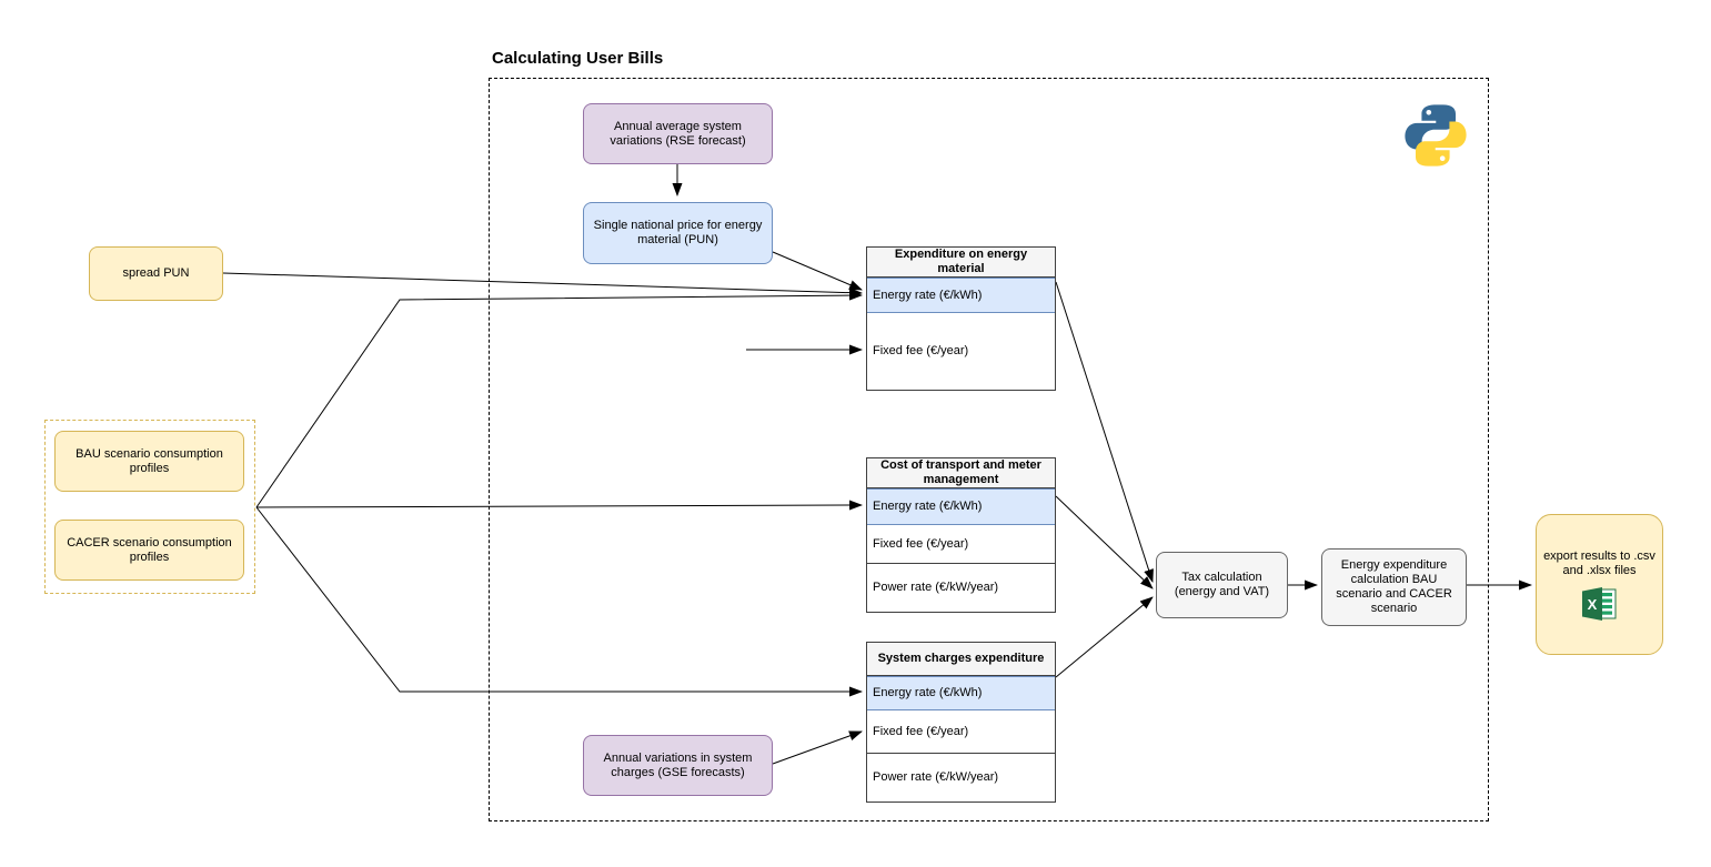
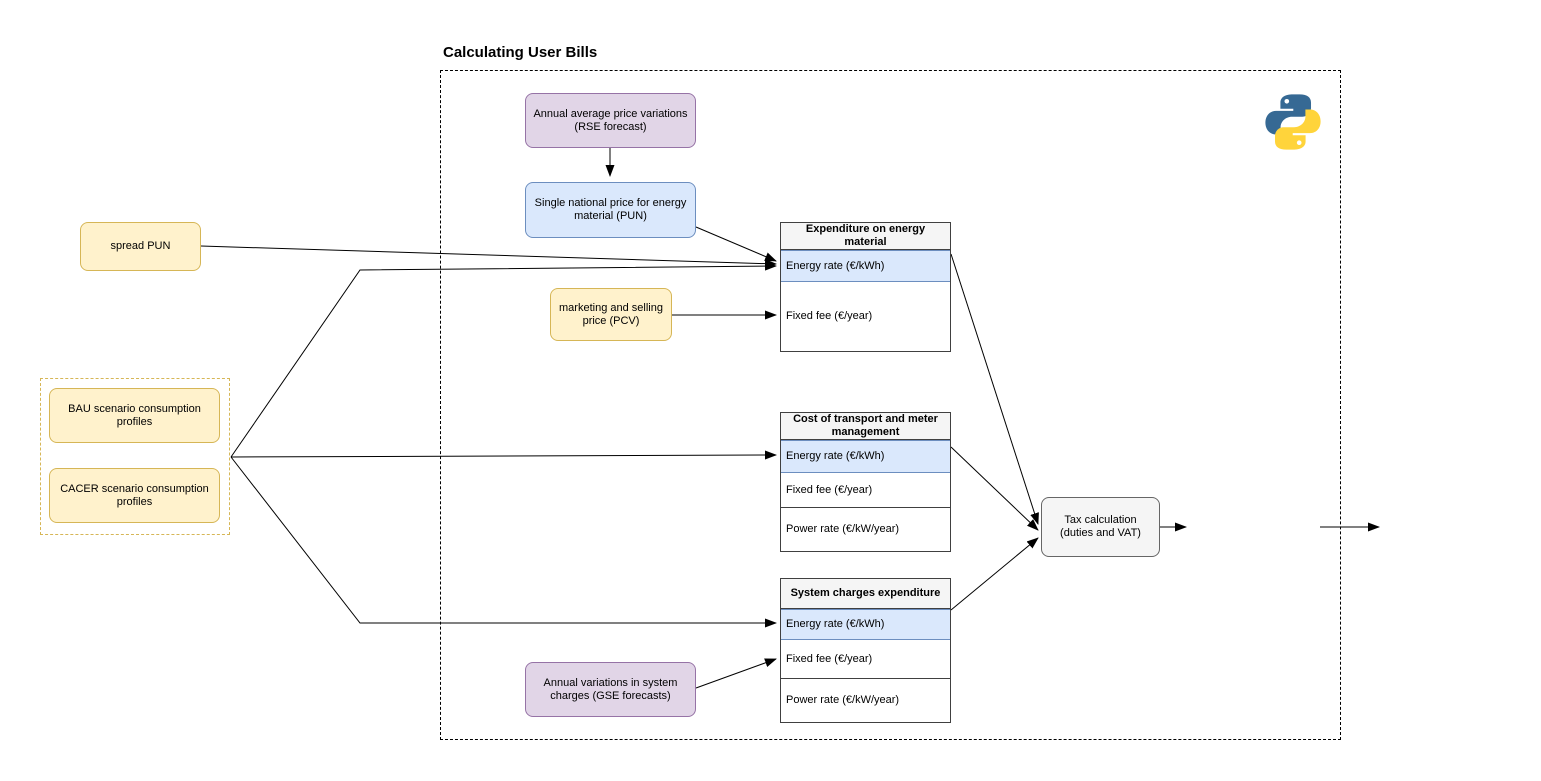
  Calculating User Bills
- Annual average system variations (RSE forecast)
+ Annual average price variations (RSE forecast)
  Single national price for energy material (PUN)
  spread PUN
+ marketing and selling price (PCV)
  BAU scenario consumption profiles
  CACER scenario consumption profiles
  Annual variations in system charges (GSE forecasts)
- Tax calculation (energy and VAT)
+ Tax calculation (duties and VAT)
- Energy expenditure calculation BAU scenario and CACER scenario
- export results to .csv and .xlsx files
- X
  Expenditure on energy material
  Energy rate (€/kWh)
  Fixed fee (€/year)
  Cost of transport and meter management
  Energy rate (€/kWh)
  Fixed fee (€/year)
  Power rate (€/kW/year)
  System charges expenditure
  Energy rate (€/kWh)
  Fixed fee (€/year)
  Power rate (€/kW/year)
